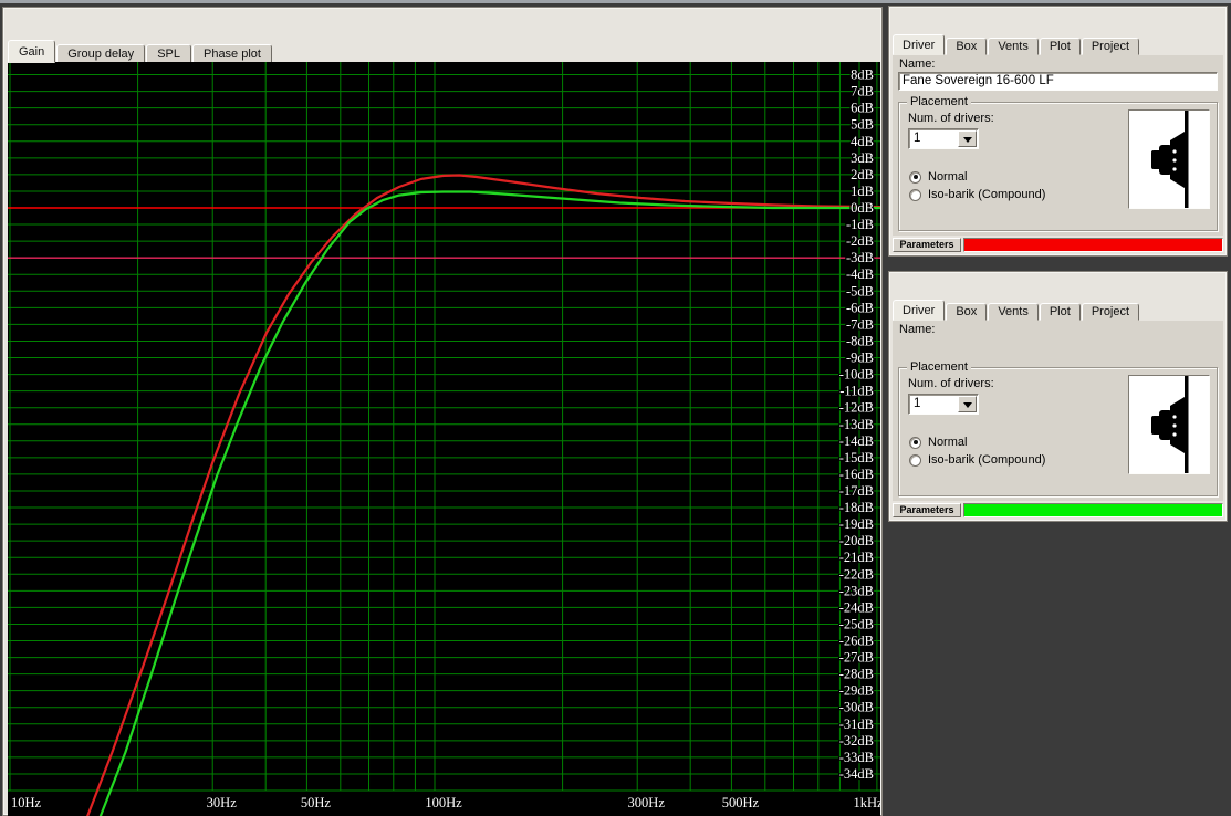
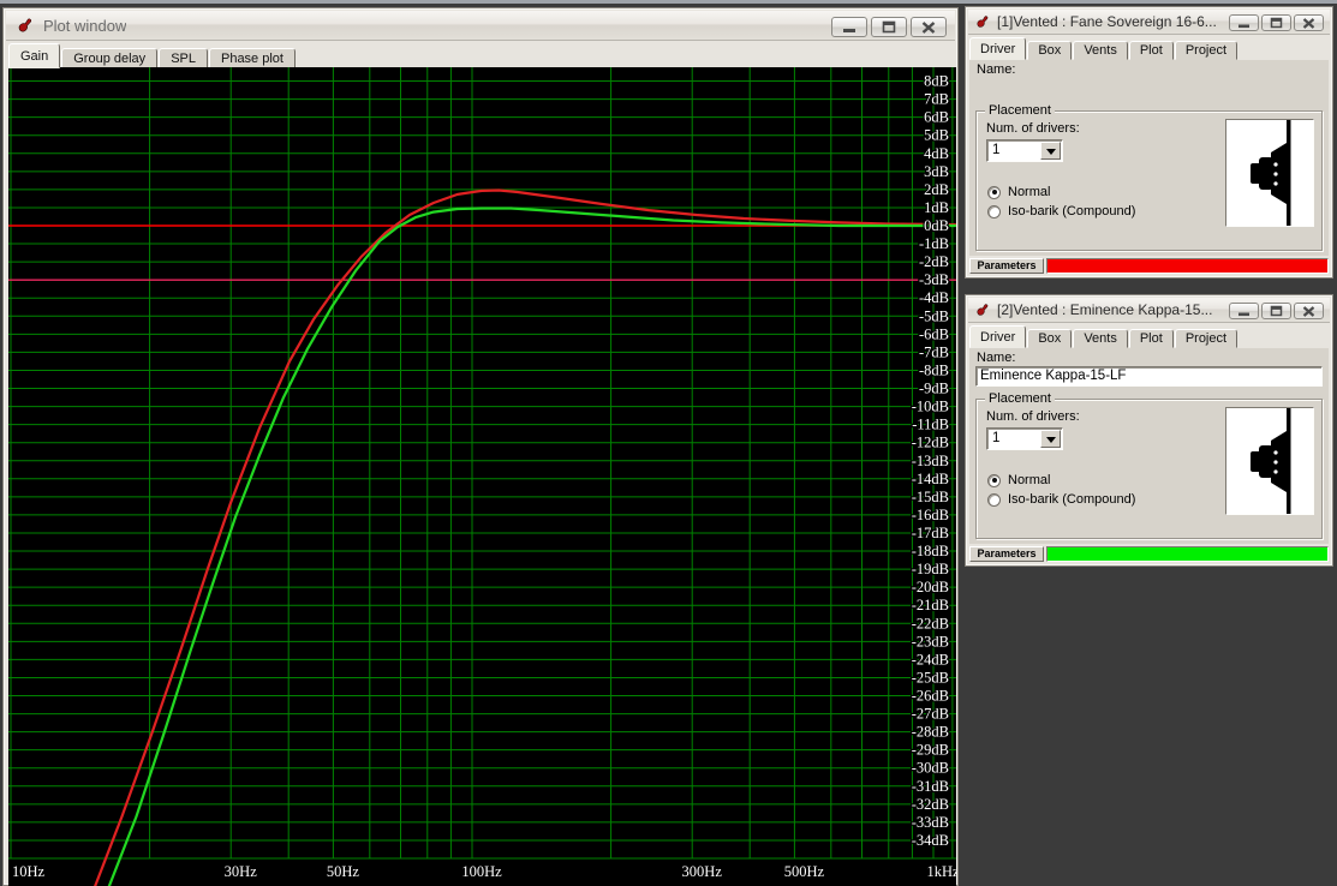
+ Plot window
  Gain
  Group delay
  SPL
  Phase plot
  8dB
  7dB
  6dB
  5dB
  4dB
  3dB
  2dB
  1dB
  0dB
  -1dB
  -2dB
  -3dB
  -4dB
  -5dB
  -6dB
  -7dB
  -8dB
  -9dB
  -10dB
  -11dB
  -12dB
  -13dB
  -14dB
  -15dB
  -16dB
  -17dB
  -18dB
  -19dB
  -20dB
  -21dB
  -22dB
  -23dB
  -24dB
  -25dB
  -26dB
  -27dB
  -28dB
  -29dB
  -30dB
  -31dB
  -32dB
  -33dB
  -34dB
  10Hz
  30Hz
  50Hz
  100Hz
  300Hz
  500Hz
  1kHz
+ [1]Vented : Fane Sovereign 16-6...
  Driver
  Box
  Vents
  Plot
  Project
  Name:
- Fane Sovereign 16-600 LF
  Placement
  Num. of drivers:
  1
  Normal
  Iso-barik (Compound)
  Parameters
+ [2]Vented : Eminence Kappa-15...
  Driver
  Box
  Vents
  Plot
  Project
  Name:
+ Eminence Kappa-15-LF
  Placement
  Num. of drivers:
  1
  Normal
  Iso-barik (Compound)
  Parameters
